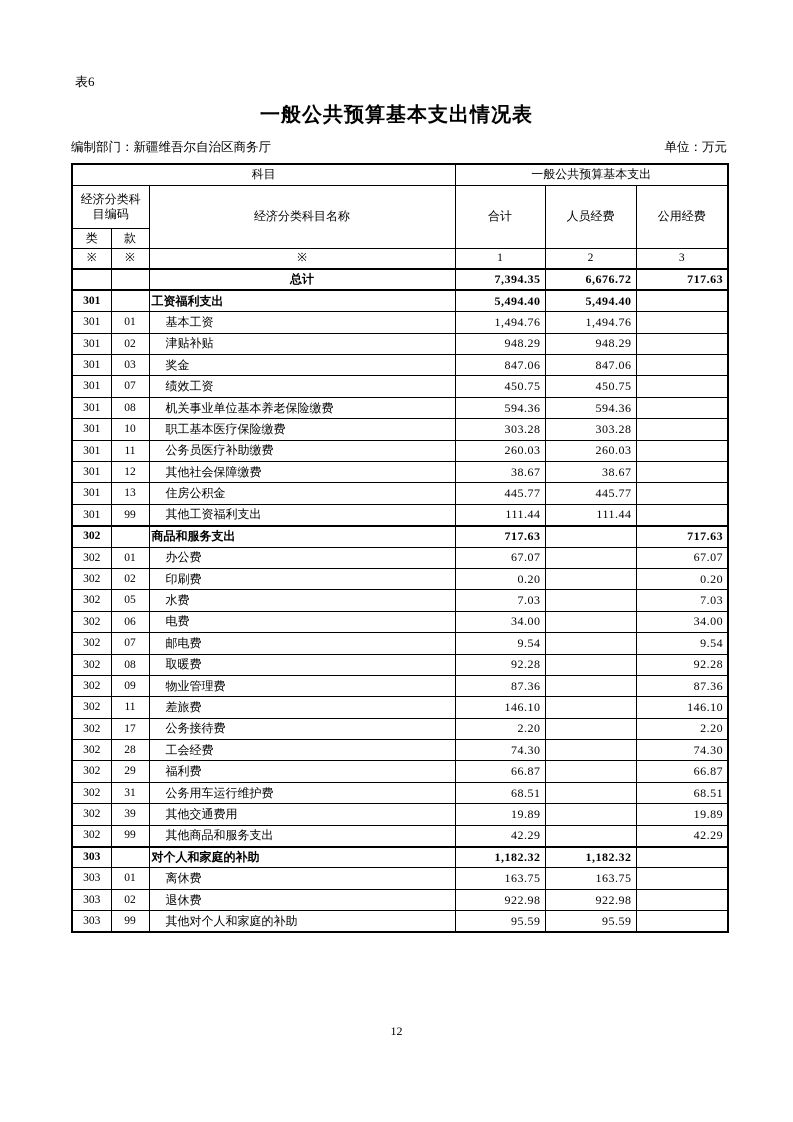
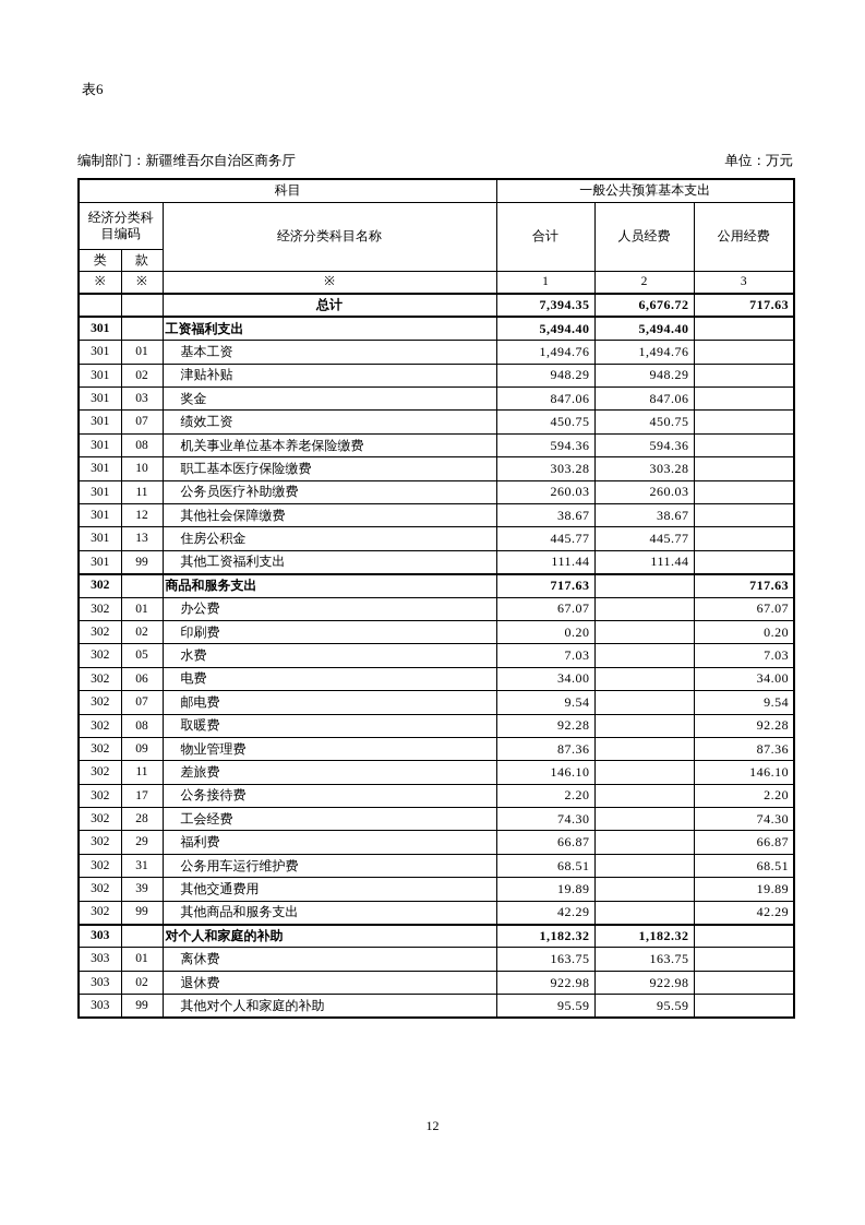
  表6
- 一般公共预算基本支出情况表
  编制部门：新疆维吾尔自治区商务厅
  单位：万元
  科目	一般公共预算基本支出
  经济分类科目编码	经济分类科目名称	合计	人员经费	公用经费
  类	款
  ※	※	※	1	2	3
  		总计	7,394.35	6,676.72	717.63
  301		工资福利支出	5,494.40	5,494.40
  301	01	基本工资	1,494.76	1,494.76
  301	02	津贴补贴	948.29	948.29
  301	03	奖金	847.06	847.06
  301	07	绩效工资	450.75	450.75
  301	08	机关事业单位基本养老保险缴费	594.36	594.36
  301	10	职工基本医疗保险缴费	303.28	303.28
  301	11	公务员医疗补助缴费	260.03	260.03
  301	12	其他社会保障缴费	38.67	38.67
  301	13	住房公积金	445.77	445.77
  301	99	其他工资福利支出	111.44	111.44
  302		商品和服务支出	717.63		717.63
  302	01	办公费	67.07		67.07
  302	02	印刷费	0.20		0.20
  302	05	水费	7.03		7.03
  302	06	电费	34.00		34.00
  302	07	邮电费	9.54		9.54
  302	08	取暖费	92.28		92.28
  302	09	物业管理费	87.36		87.36
  302	11	差旅费	146.10		146.10
  302	17	公务接待费	2.20		2.20
  302	28	工会经费	74.30		74.30
  302	29	福利费	66.87		66.87
  302	31	公务用车运行维护费	68.51		68.51
  302	39	其他交通费用	19.89		19.89
  302	99	其他商品和服务支出	42.29		42.29
  303		对个人和家庭的补助	1,182.32	1,182.32
  303	01	离休费	163.75	163.75
  303	02	退休费	922.98	922.98
  303	99	其他对个人和家庭的补助	95.59	95.59
  12
